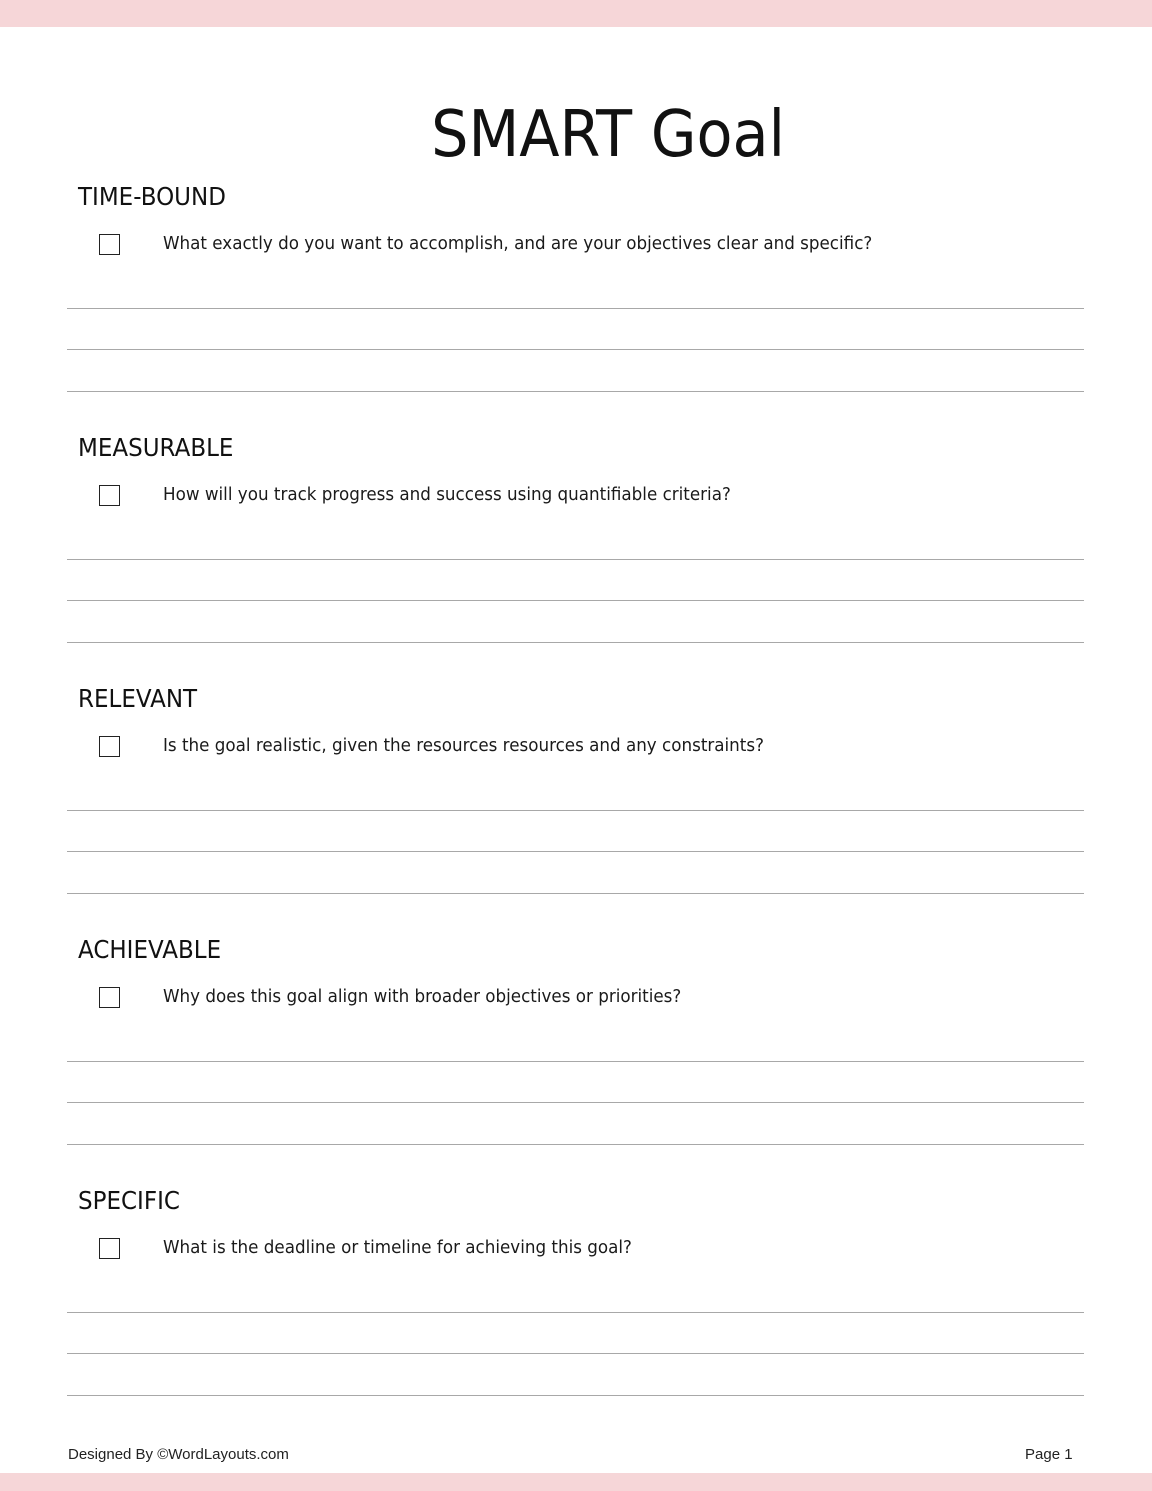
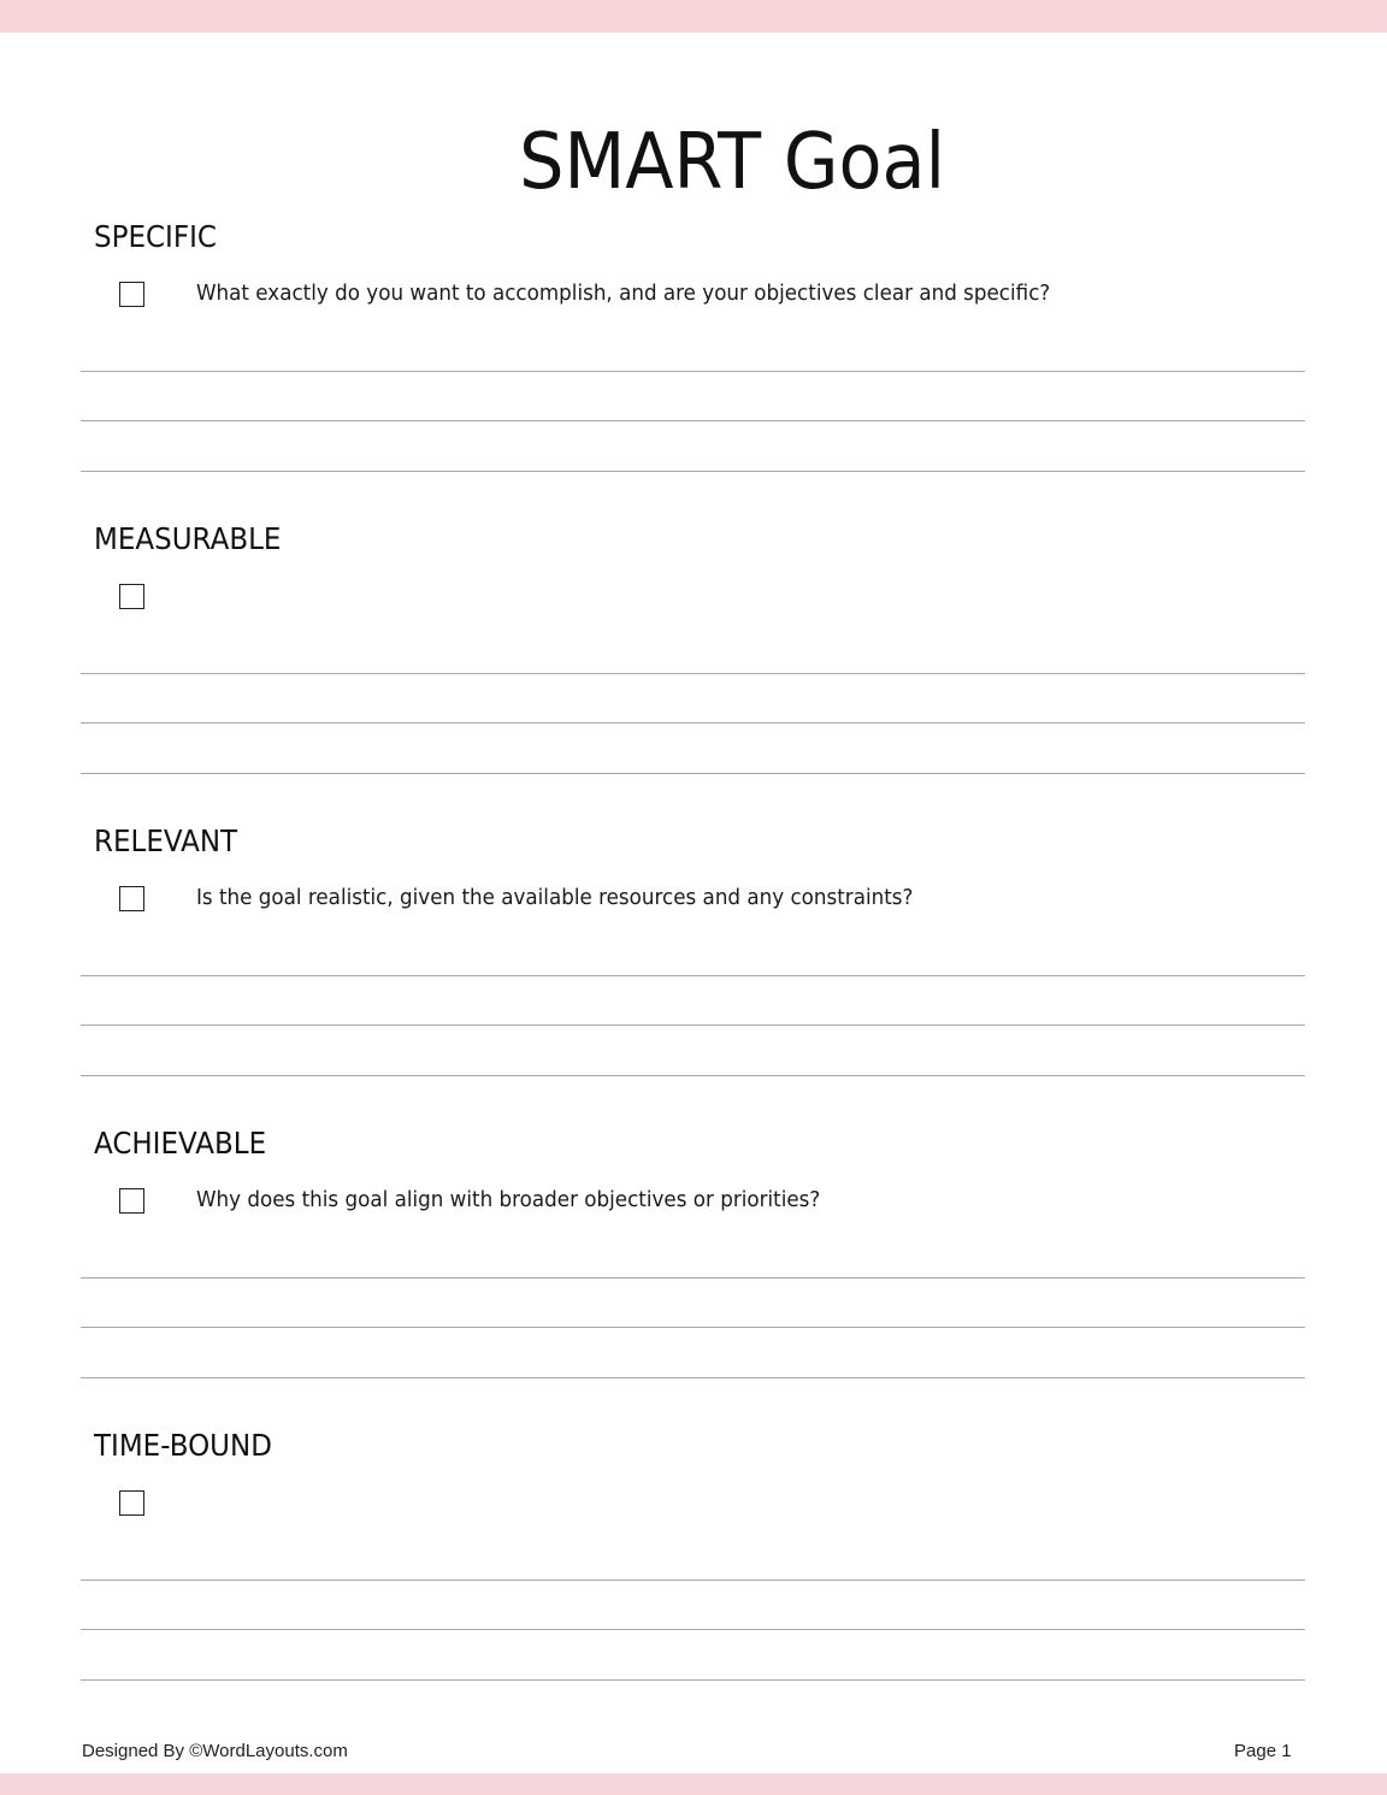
  SMART Goal
- TIME-BOUND
+ SPECIFIC
  What exactly do you want to accomplish, and are your objectives clear and specific?
  MEASURABLE
- How will you track progress and success using quantifiable criteria?
  RELEVANT
- Is the goal realistic, given the resources resources and any constraints?
+ Is the goal realistic, given the available resources and any constraints?
  ACHIEVABLE
  Why does this goal align with broader objectives or priorities?
- SPECIFIC
+ TIME-BOUND
- What is the deadline or timeline for achieving this goal?
  Designed By ©WordLayouts.com
  Page 1
